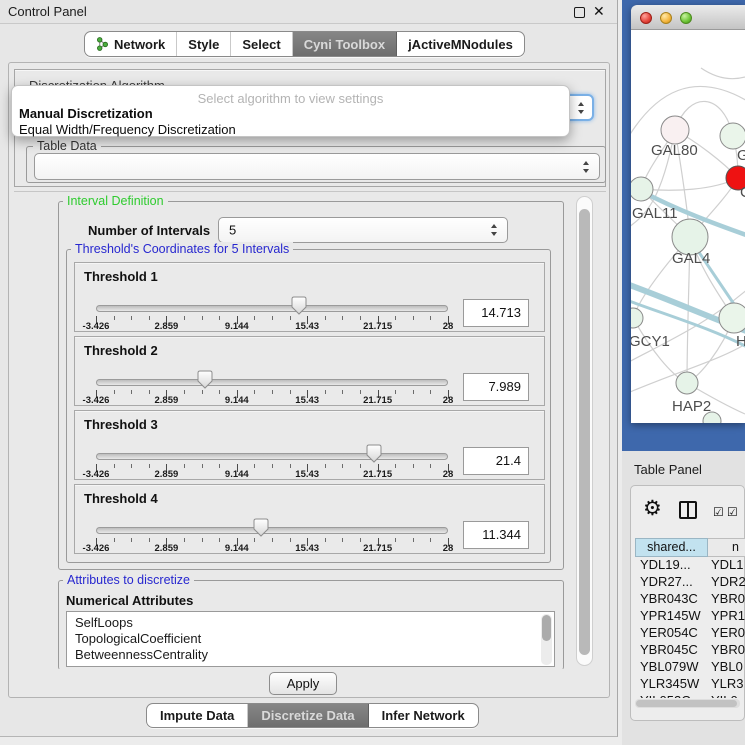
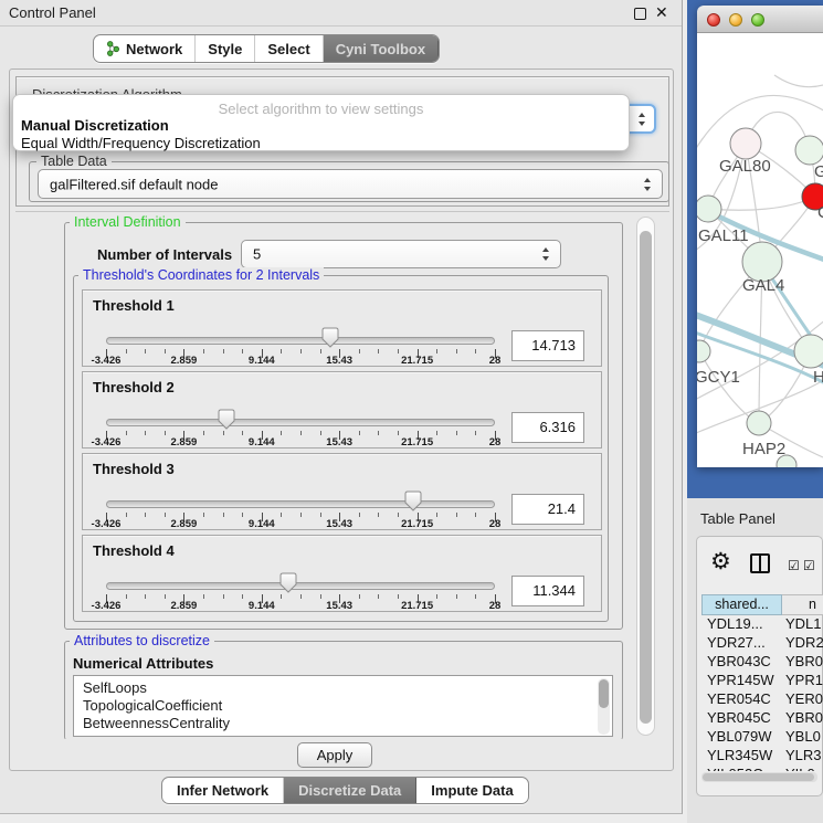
  Control Panel
  ✕
  Network
  Style
  Select
  Cyni Toolbox
- jActiveMNodules
  Table Data
+ galFiltered.sif default node
  Interval Definition
  Number of Intervals
  5
- Threshold's Coordinates for 5 Intervals
+ Threshold's Coordinates for 2 Intervals
  Threshold 1
  -3.426
  2.859
  9.144
  15.43
  21.715
  28
  14.713
  Threshold 2
  -3.426
  2.859
  9.144
  15.43
  21.715
  28
- 7.989
+ 6.316
  Threshold 3
  -3.426
  2.859
  9.144
  15.43
  21.715
  28
  21.4
  Threshold 4
  -3.426
  2.859
  9.144
  21.715
  15.43
  28
  11.344
  Attributes to discretize
  Numerical Attributes
  SelfLoops
  TopologicalCoefficient
  BetweennessCentrality
  Apply
- Impute Data
+ Infer Network
  Discretize Data
- Infer Network
+ Impute Data
  Select algorithm to view settings
  Manual Discretization
  Equal Width/Frequency Discretization
  GAL80
  GAL11
  GAL4
  GCY1
  H
  HAP2
  Table Panel
  ⚙
  ☑
  ☑
  shared...
  n
  YDL19...
  YDL1
  YDR27...
  YDR2
  YBR043C
  YBR0
  YPR145W
  YPR1
  YER054C
  YER0
  YBR045C
  YBR0
  YBL079W
  YBL0
  YLR345W
  YLR3
